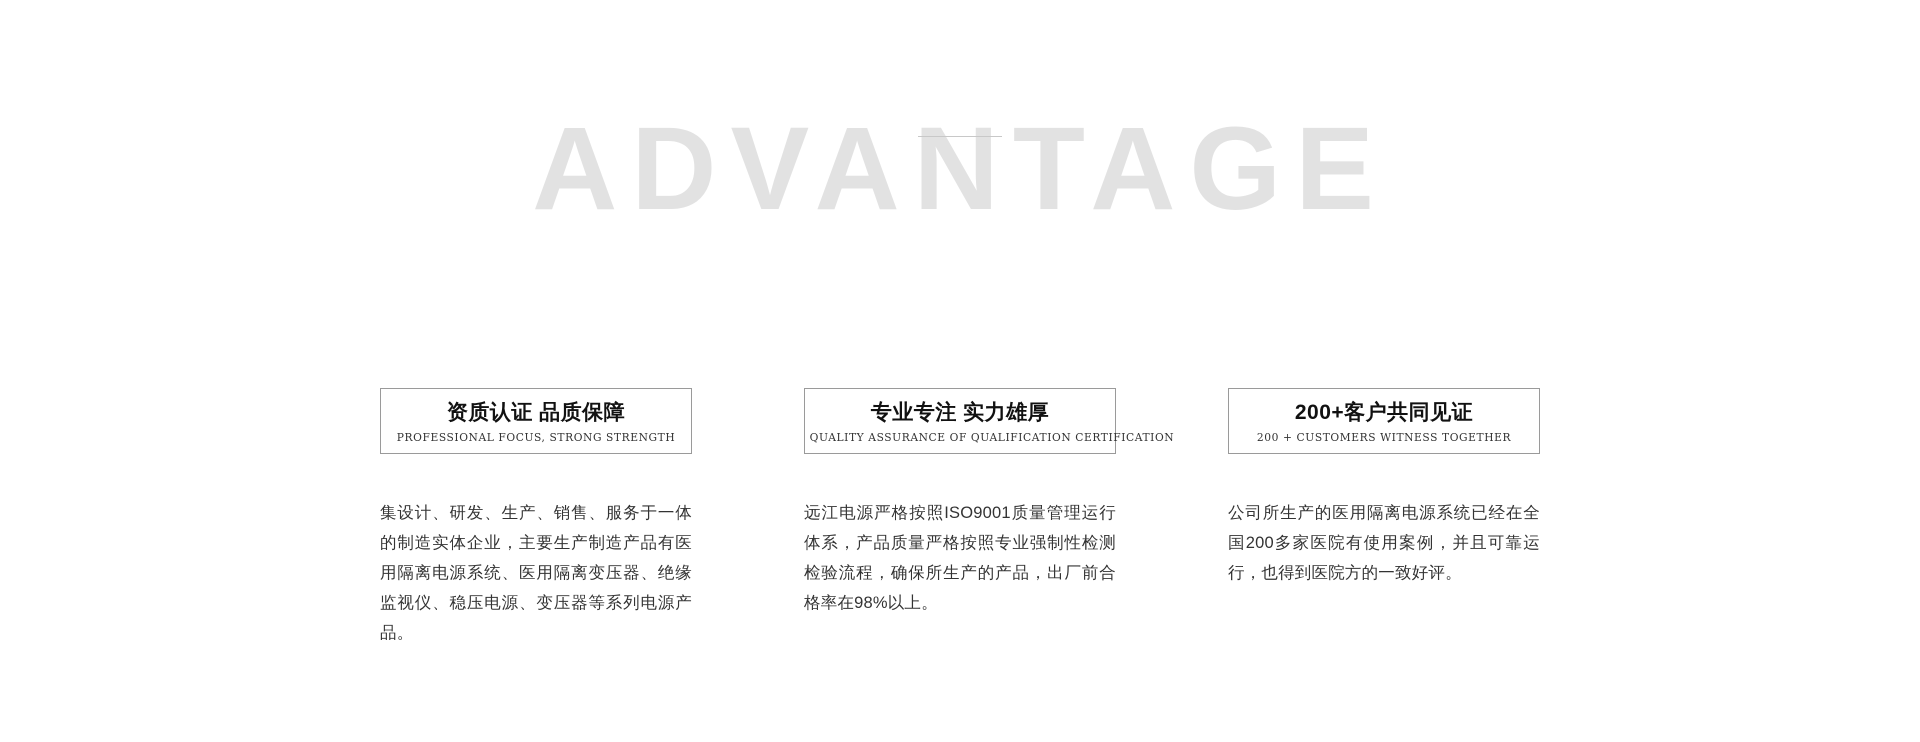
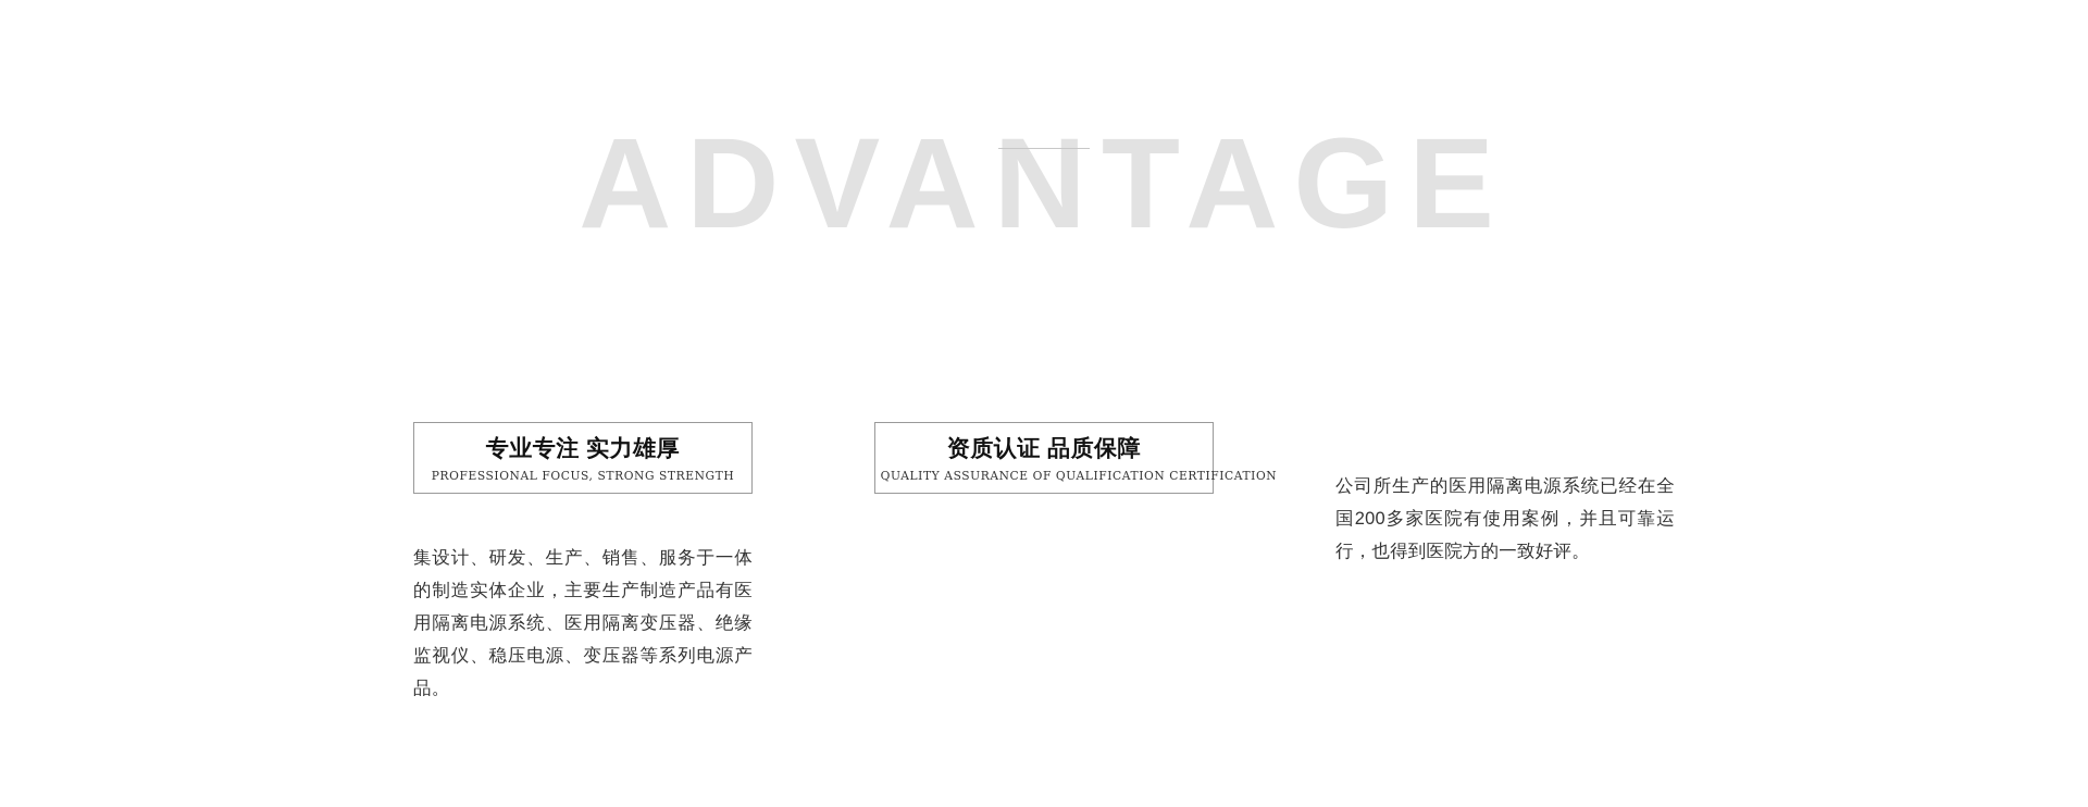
  ADVANTAGE
- 资质认证 品质保障
+ 专业专注 实力雄厚
  PROFESSIONAL FOCUS, STRONG STRENGTH
  集设计、研发、生产、销售、服务于一体的制造实体企业，主要生产制造产品有医用隔离电源系统、医用隔离变压器、绝缘监视仪、稳压电源、变压器等系列电源产品。
- 专业专注 实力雄厚
+ 资质认证 品质保障
  QUALITY ASSURANCE OF QUALIFICATION CERTIFICATION
- 远江电源严格按照ISO9001质量管理运行体系，产品质量严格按照专业强制性检测检验流程，确保所生产的产品，出厂前合格率在98%以上。
- 200+客户共同见证
- 200 + CUSTOMERS WITNESS TOGETHER
  公司所生产的医用隔离电源系统已经在全国200多家医院有使用案例，并且可靠运行，也得到医院方的一致好评。
